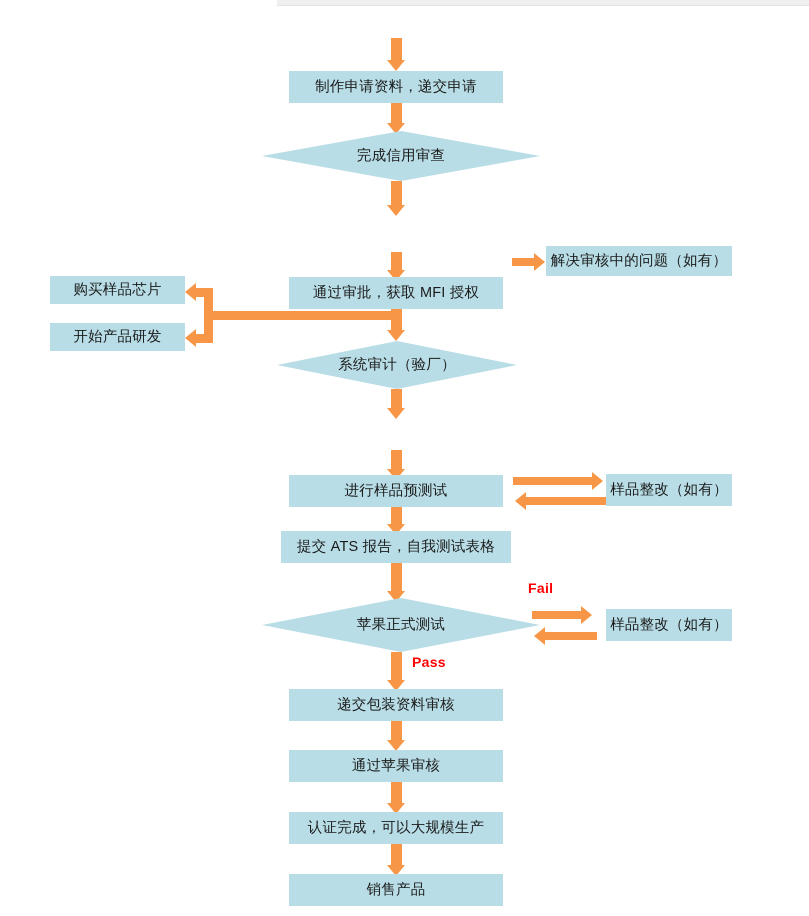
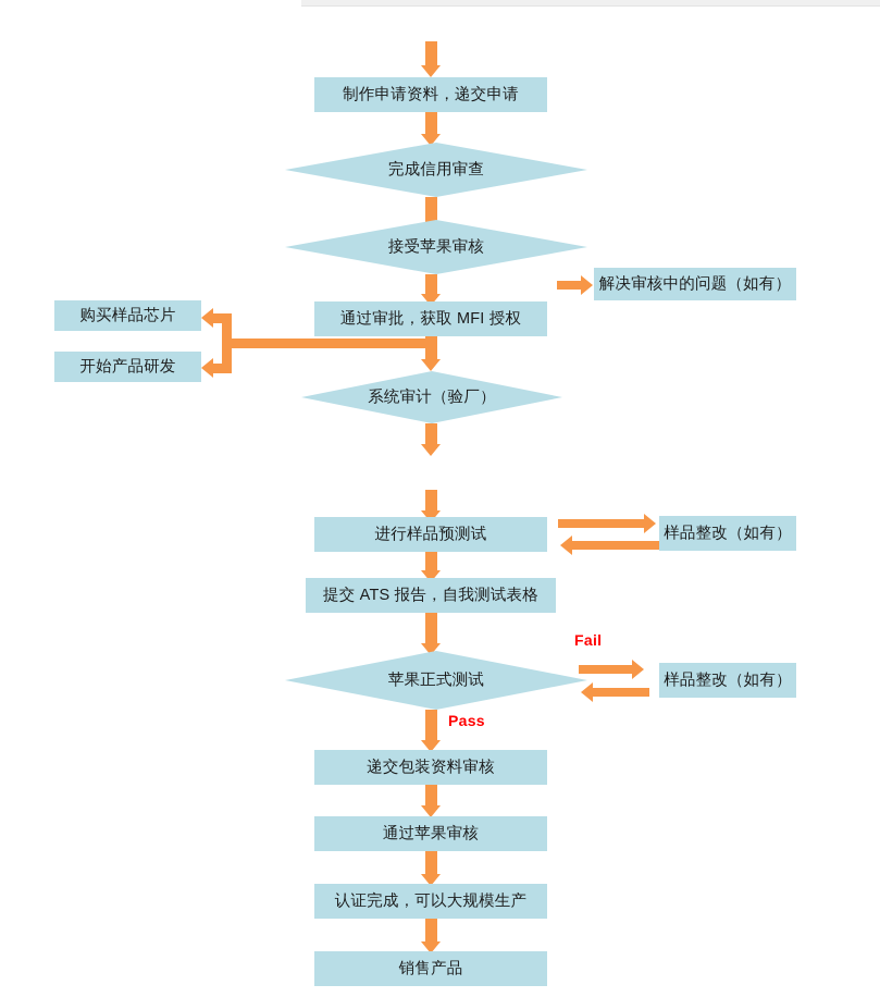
  制作申请资料，递交申请
  完成信用审查
+ 接受苹果审核
  通过审批，获取 MFI 授权
  解决审核中的问题（如有）
  购买样品芯片
  开始产品研发
  系统审计（验厂）
  进行样品预测试
  样品整改（如有）
  提交 ATS 报告，自我测试表格
  苹果正式测试
  Fail
  样品整改（如有）
  Pass
  递交包装资料审核
  通过苹果审核
  认证完成，可以大规模生产
  销售产品
